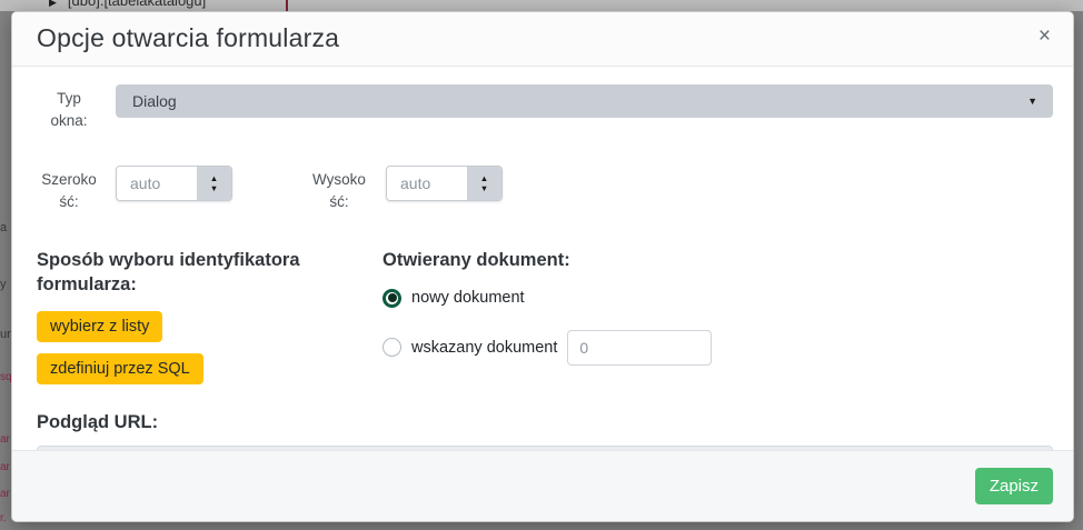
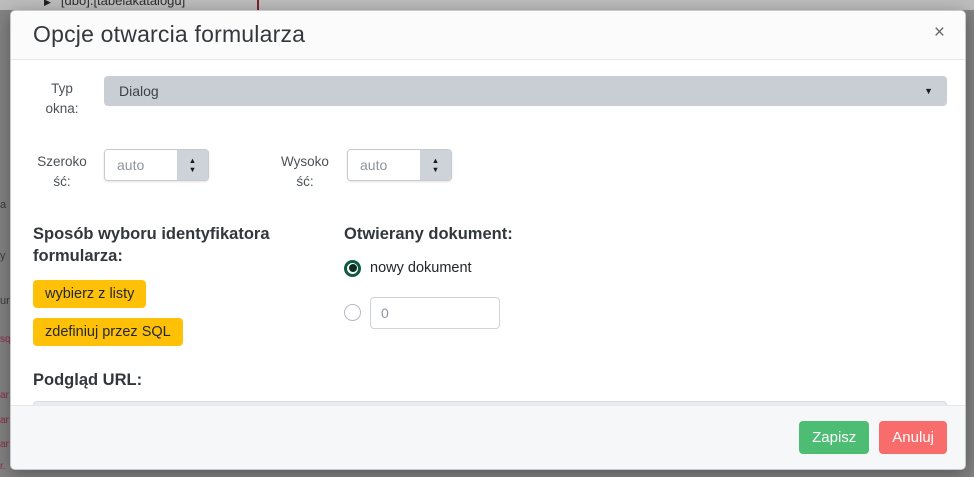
  ▶ [dbo].[tabelakatalogu]
  a
  y
  ur
  sq
  ar
  ar
  ar
  r.
  Opcje otwarcia formularza
  ×
  Typ okna:
  Dialog
  ▼
  Szerokość:
  auto
  ▲
  ▼
  Wysokość:
  auto
  ▲
  ▼
  Sposób wyboru identyfikatora formularza:
  wybierz z listy
  zdefiniuj przez SQL
  Otwierany dokument:
  nowy dokument
- wskazany dokument
  0
  Podgląd URL:
  Zapisz
+ Anuluj
